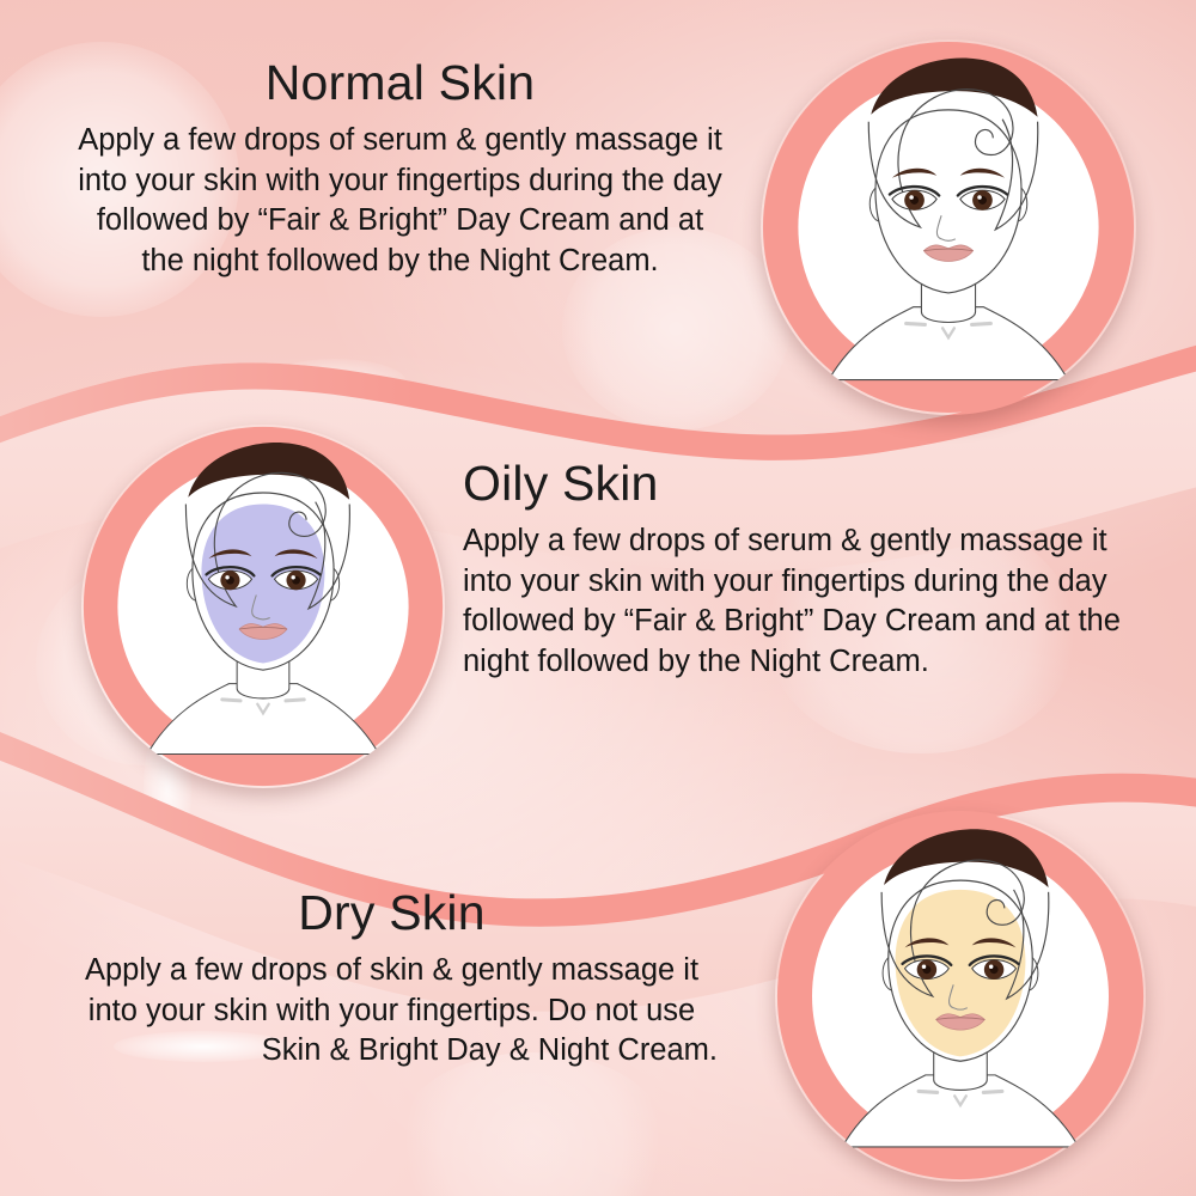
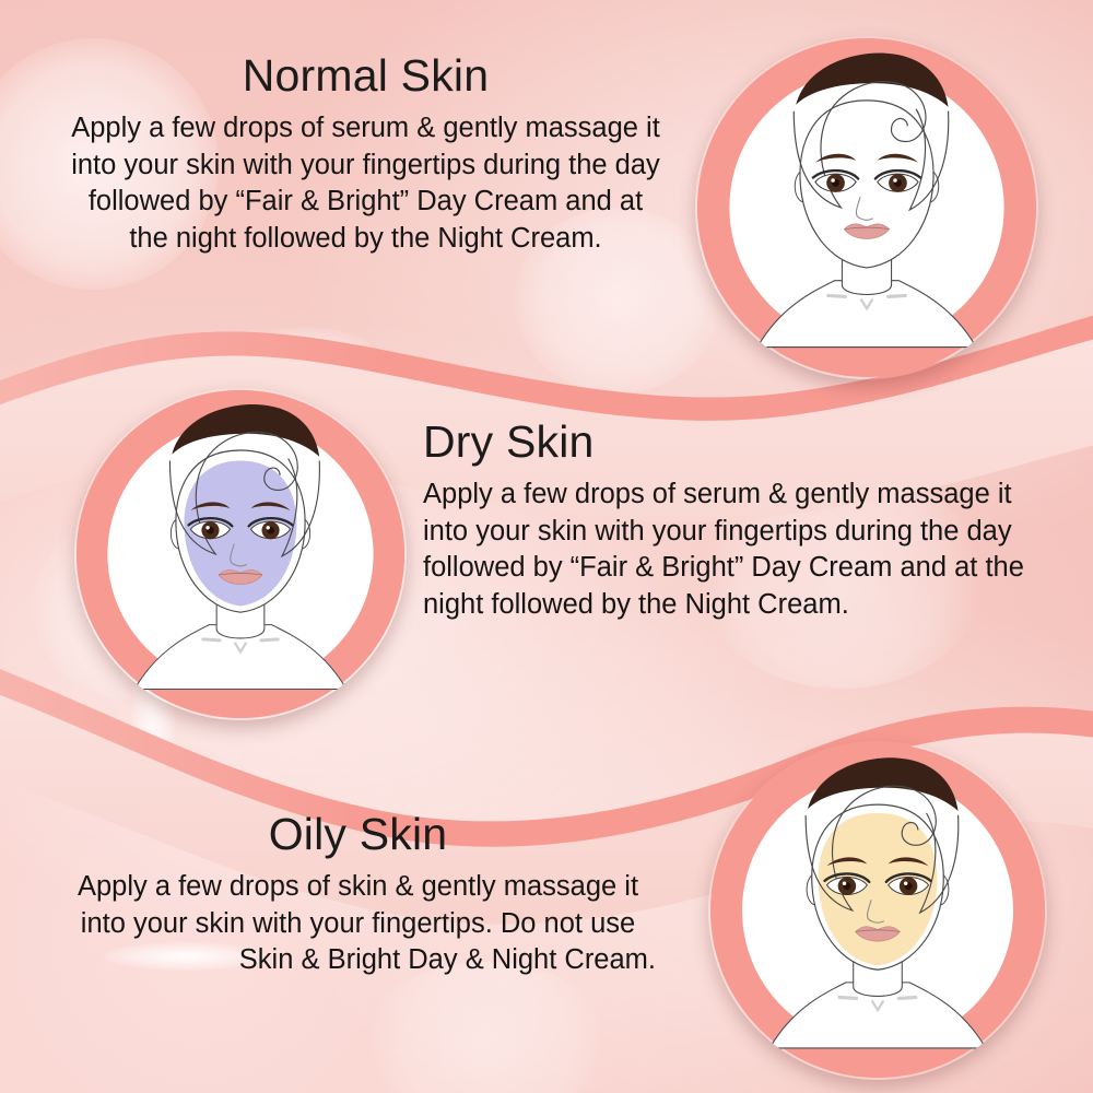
  Normal Skin
  Apply a few drops of serum & gently massage it into your skin with your fingertips during the day followed by “Fair & Bright” Day Cream and at the night followed by the Night Cream.
- Oily Skin
+ Dry Skin
  Apply a few drops of serum & gently massage it into your skin with your fingertips during the day followed by “Fair & Bright” Day Cream and at the night followed by the Night Cream.
- Dry Skin
+ Oily Skin
  Apply a few drops of skin & gently massage it into your skin with your fingertips. Do not use
  Skin & Bright Day & Night Cream.
